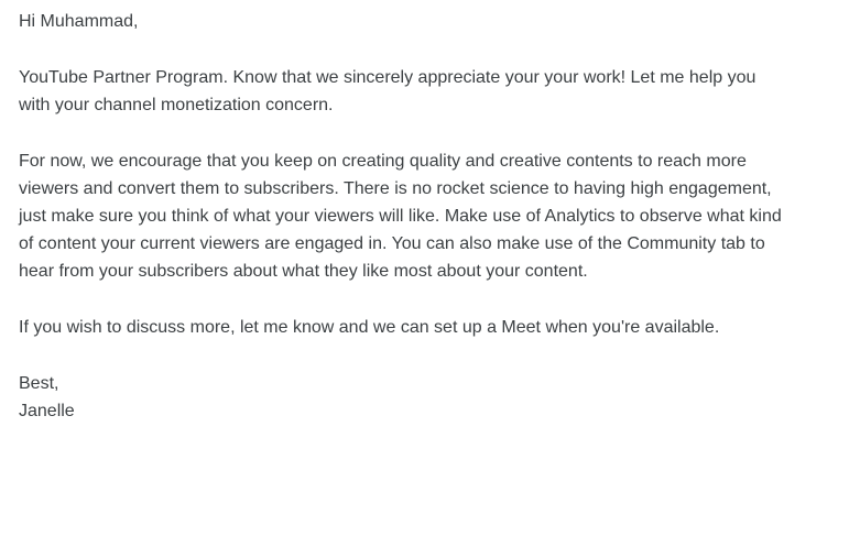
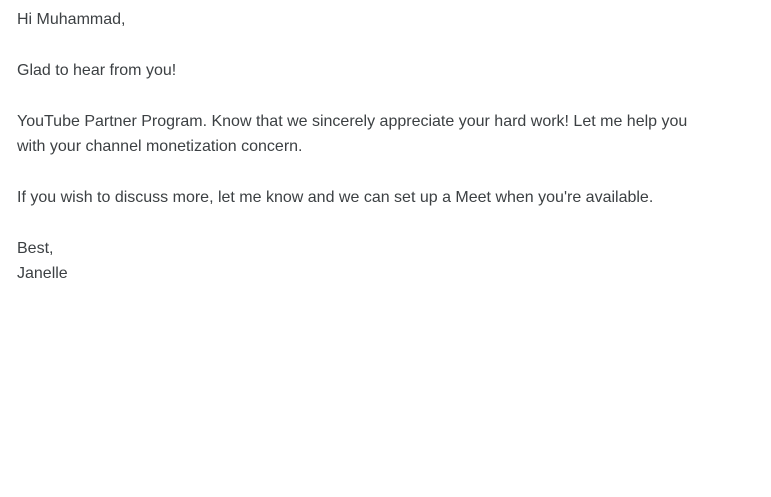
  Hi Muhammad,
+ Glad to hear from you!
- YouTube Partner Program. Know that we sincerely appreciate your your work! Let me help you
+ YouTube Partner Program. Know that we sincerely appreciate your hard work! Let me help you
  with your channel monetization concern.
- For now, we encourage that you keep on creating quality and creative contents to reach more
- viewers and convert them to subscribers. There is no rocket science to having high engagement,
- just make sure you think of what your viewers will like. Make use of Analytics to observe what kind
- of content your current viewers are engaged in. You can also make use of the Community tab to
- hear from your subscribers about what they like most about your content.
  If you wish to discuss more, let me know and we can set up a Meet when you're available.
  Best,
  Janelle
